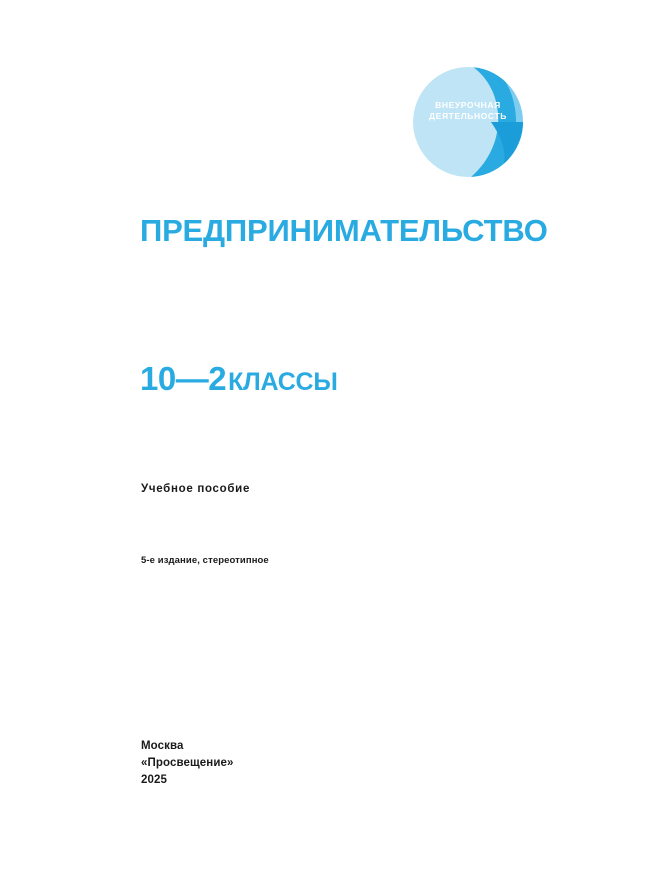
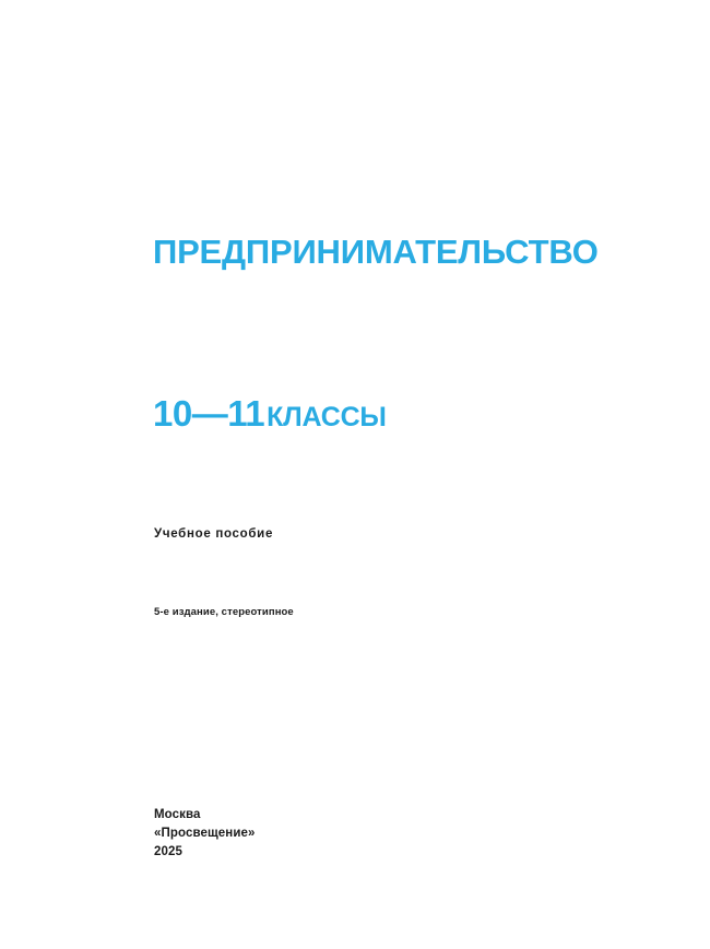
- ВНЕУРОЧНАЯ
- ДЕЯТЕЛЬНОСТЬ
  ПРЕДПРИНИМАТЕЛЬСТВО
- 10—2КЛАССЫ
+ 10—11КЛАССЫ
  Учебное пособие
  5-е издание, стереотипное
  Москва
  «Просвещение»
  2025
